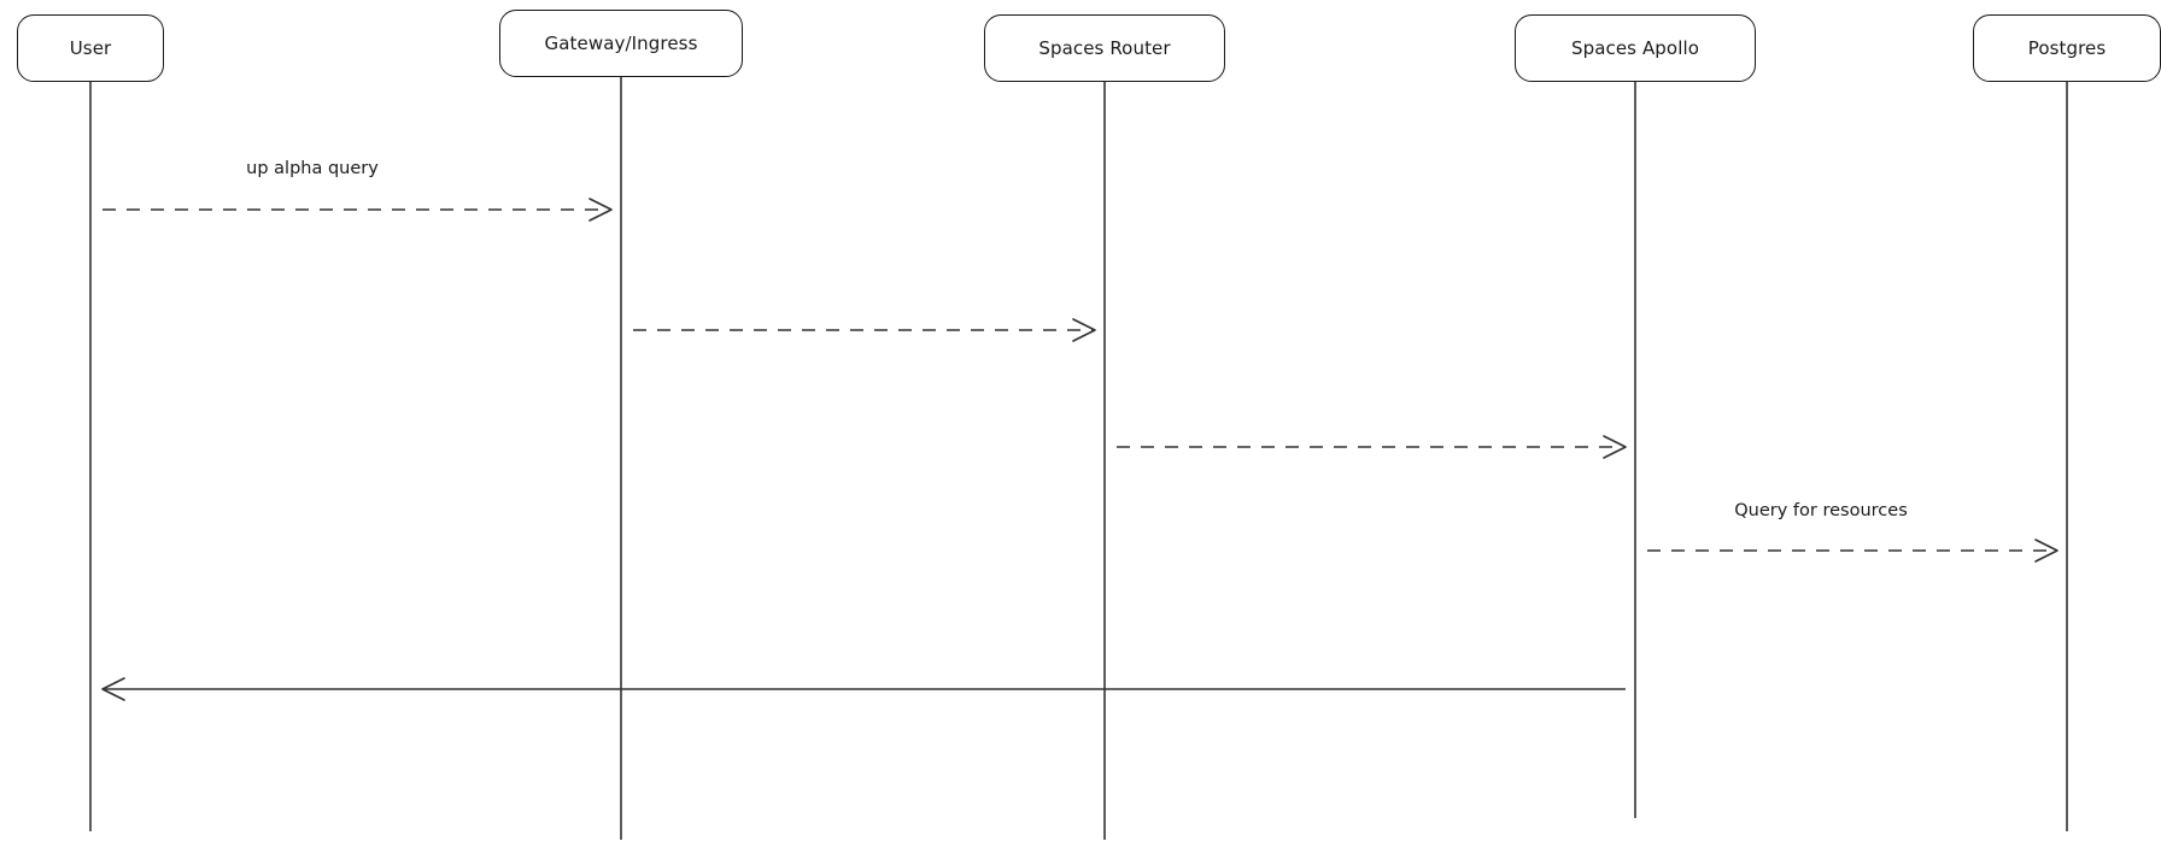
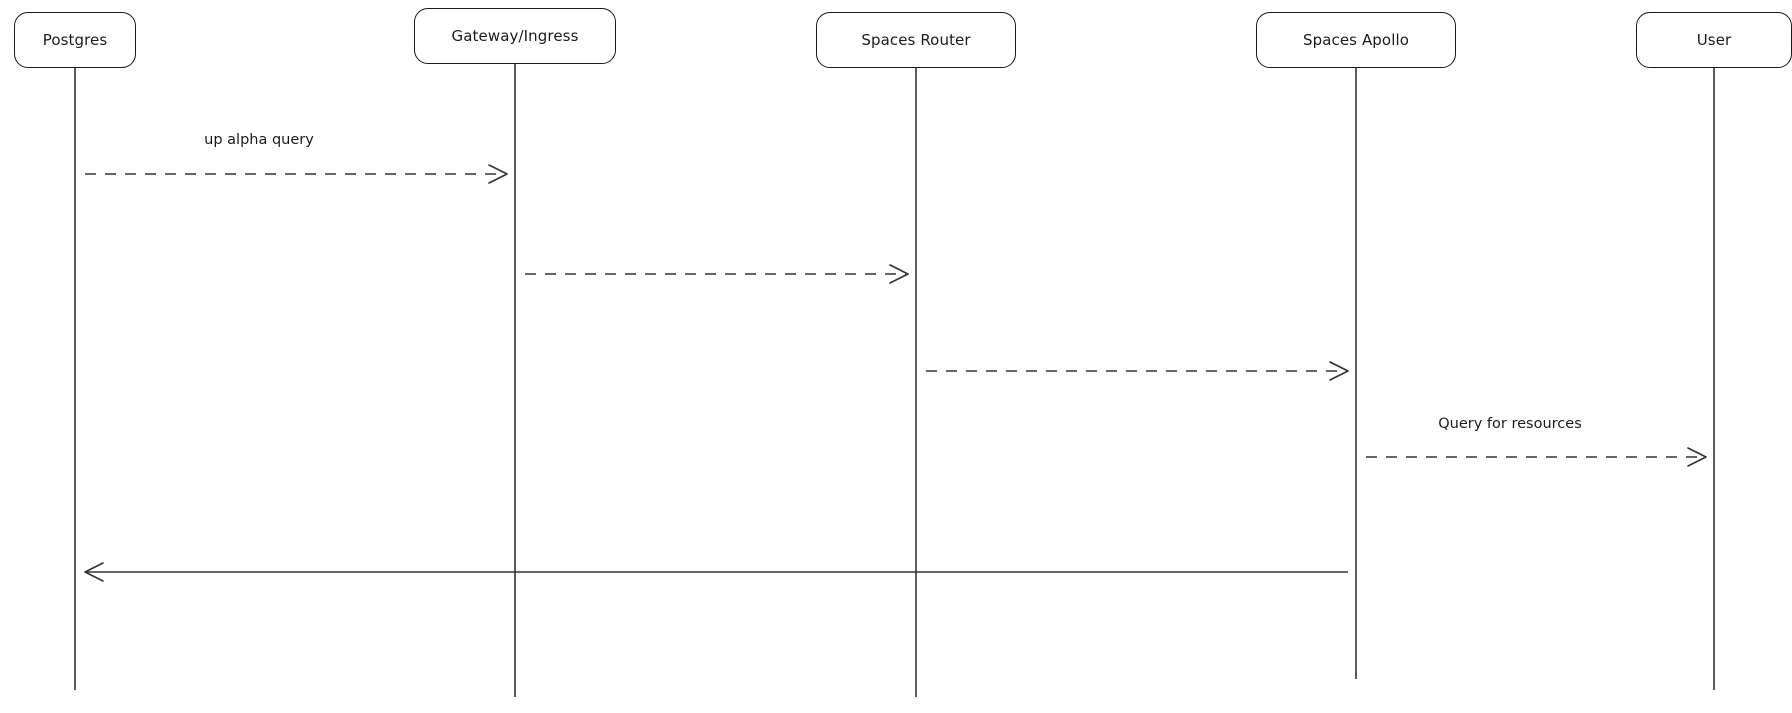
- User
+ Postgres
  Gateway/Ingress
  Spaces Router
  Spaces Apollo
- Postgres
+ User
  up alpha query
  Query for resources
